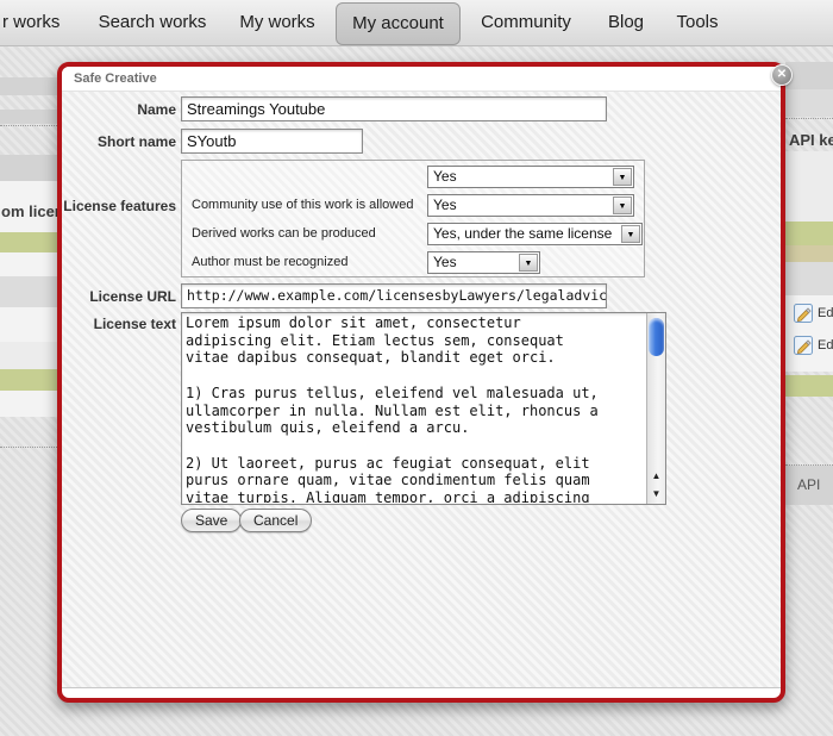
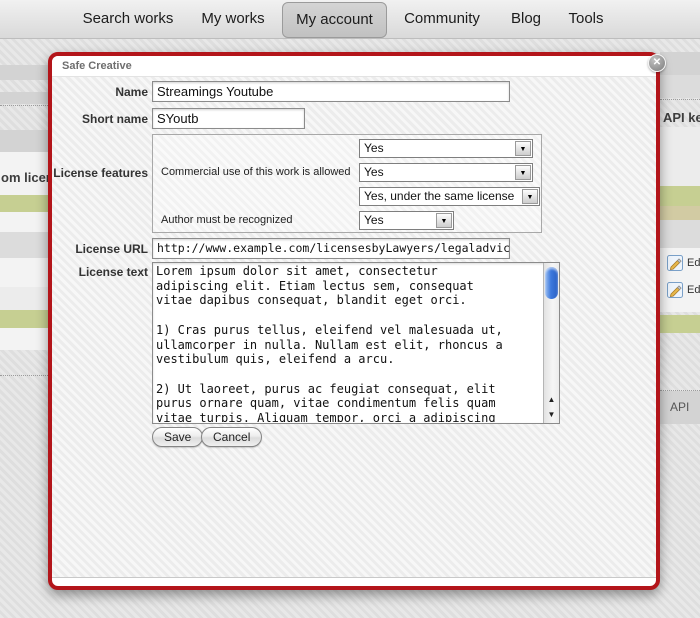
- r works
  Search works
  My works
  My account
  Community
  Blog
  Tools
  om lice
  API ke
  API
  Safe Creative
  ✕
  Name
  Streamings Youtube
  Short name
  SYoutb
  License features
  Yes
- Community use of this work is allowed
+ Commercial use of this work is allowed
  Yes
- Derived works can be produced
  Yes, under the same license
  Author must be recognized
  Yes
  License URL
  http://www.example.com/licensesbyLawyers/legaladvic
  License text
  Lorem ipsum dolor sit amet, consectetur
  adipiscing elit. Etiam lectus sem, consequat
  vitae dapibus consequat, blandit eget orci.
  1) Cras purus tellus, eleifend vel malesuada ut,
  ullamcorper in nulla. Nullam est elit, rhoncus a
  vestibulum quis, eleifend a arcu.
  2) Ut laoreet, purus ac feugiat consequat, elit
  purus ornare quam, vitae condimentum felis quam
  vitae turpis. Aliquam tempor, orci a adipiscing
  ▲
  ▼
  Save
  Cancel
